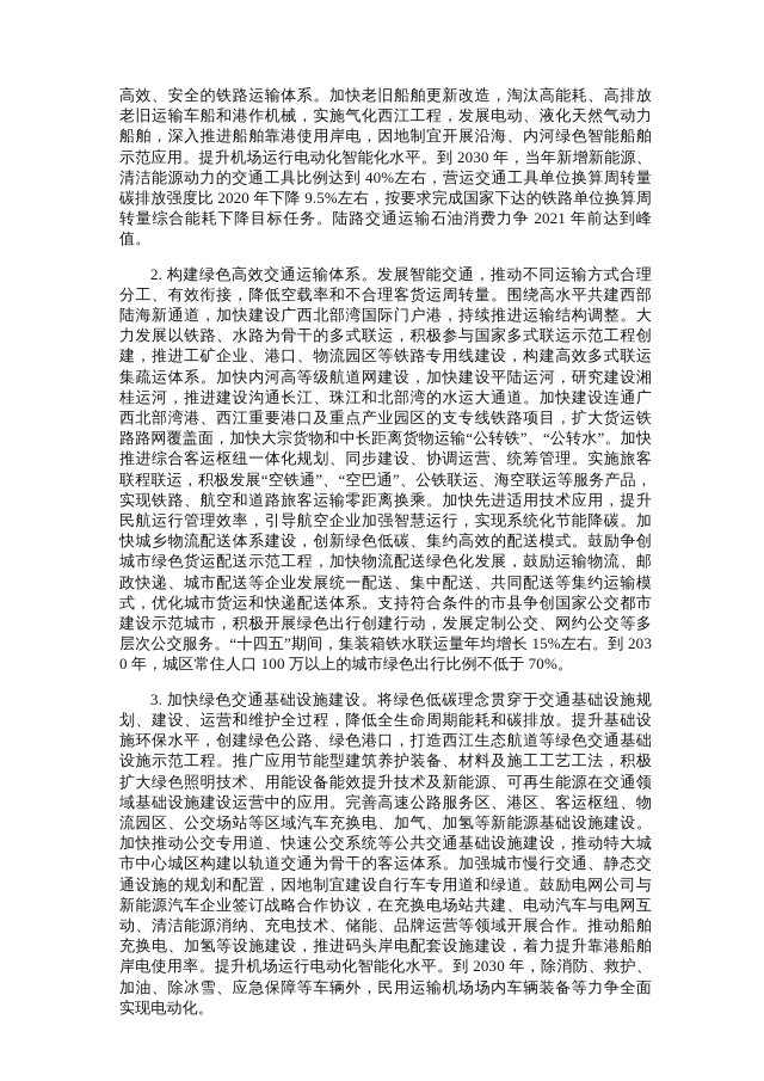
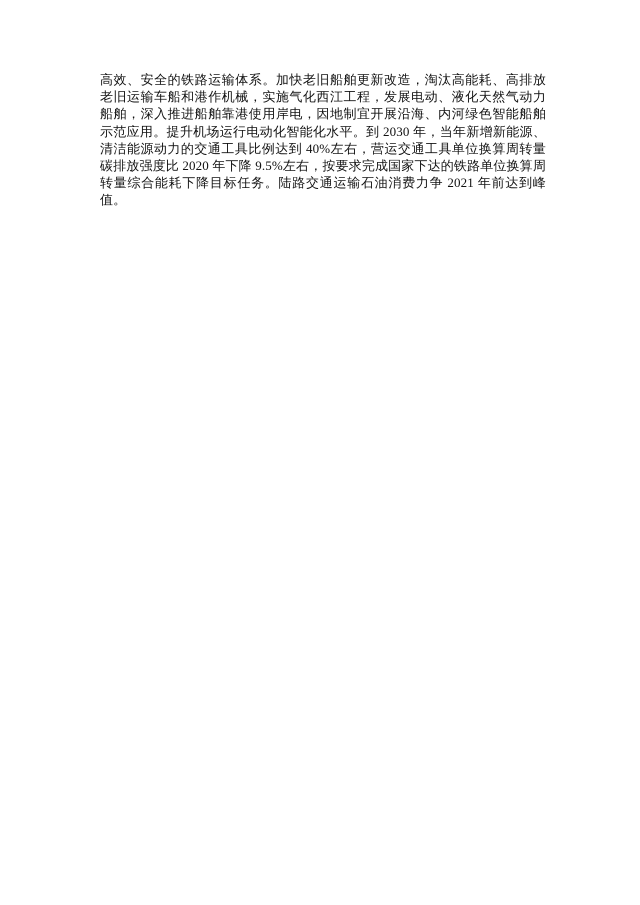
  高效、安全的铁路运输体系。加快老旧船舶更新改造，淘汰高能耗、高排放老旧运输车船和港作机械，实施气化西江工程，发展电动、液化天然气动力船舶，深入推进船舶靠港使用岸电，因地制宜开展沿海、内河绿色智能船舶示范应用。提升机场运行电动化智能化水平。到 2030 年，当年新增新能源、清洁能源动力的交通工具比例达到 40%左右，营运交通工具单位换算周转量碳排放强度比 2020 年下降 9.5%左右，按要求完成国家下达的铁路单位换算周转量综合能耗下降目标任务。陆路交通运输石油消费力争 2021 年前达到峰值。
- 2. 构建绿色高效交通运输体系。发展智能交通，推动不同运输方式合理分工、有效衔接，降低空载率和不合理客货运周转量。围绕高水平共建西部陆海新通道，加快建设广西北部湾国际门户港，持续推进运输结构调整。大力发展以铁路、水路为骨干的多式联运，积极参与国家多式联运示范工程创建，推进工矿企业、港口、物流园区等铁路专用线建设，构建高效多式联运集疏运体系。加快内河高等级航道网建设，加快建设平陆运河，研究建设湘桂运河，推进建设沟通长江、珠江和北部湾的水运大通道。加快建设连通广西北部湾港、西江重要港口及重点产业园区的支专线铁路项目，扩大货运铁路路网覆盖面，加快大宗货物和中长距离货物运输“公转铁”、“公转水”。加快推进综合客运枢纽一体化规划、同步建设、协调运营、统筹管理。实施旅客联程联运，积极发展“空铁通”、“空巴通”、公铁联运、海空联运等服务产品，实现铁路、航空和道路旅客运输零距离换乘。加快先进适用技术应用，提升民航运行管理效率，引导航空企业加强智慧运行，实现系统化节能降碳。加快城乡物流配送体系建设，创新绿色低碳、集约高效的配送模式。鼓励争创城市绿色货运配送示范工程，加快物流配送绿色化发展，鼓励运输物流、邮政快递、城市配送等企业发展统一配送、集中配送、共同配送等集约运输模式，优化城市货运和快递配送体系。支持符合条件的市县争创国家公交都市建设示范城市，积极开展绿色出行创建行动，发展定制公交、网约公交等多层次公交服务。“十四五”期间，集装箱铁水联运量年均增长 15%左右。到 2030 年，城区常住人口 100 万以上的城市绿色出行比例不低于 70%。
- 3. 加快绿色交通基础设施建设。将绿色低碳理念贯穿于交通基础设施规划、建设、运营和维护全过程，降低全生命周期能耗和碳排放。提升基础设施环保水平，创建绿色公路、绿色港口，打造西江生态航道等绿色交通基础设施示范工程。推广应用节能型建筑养护装备、材料及施工工艺工法，积极扩大绿色照明技术、用能设备能效提升技术及新能源、可再生能源在交通领域基础设施建设运营中的应用。完善高速公路服务区、港区、客运枢纽、物流园区、公交场站等区域汽车充换电、加气、加氢等新能源基础设施建设。加快推动公交专用道、快速公交系统等公共交通基础设施建设，推动特大城市中心城区构建以轨道交通为骨干的客运体系。加强城市慢行交通、静态交通设施的规划和配置，因地制宜建设自行车专用道和绿道。鼓励电网公司与新能源汽车企业签订战略合作协议，在充换电场站共建、电动汽车与电网互动、清洁能源消纳、充电技术、储能、品牌运营等领域开展合作。推动船舶充换电、加氢等设施建设，推进码头岸电配套设施建设，着力提升靠港船舶岸电使用率。提升机场运行电动化智能化水平。到 2030 年，除消防、救护、加油、除冰雪、应急保障等车辆外，民用运输机场场内车辆装备等力争全面实现电动化。
